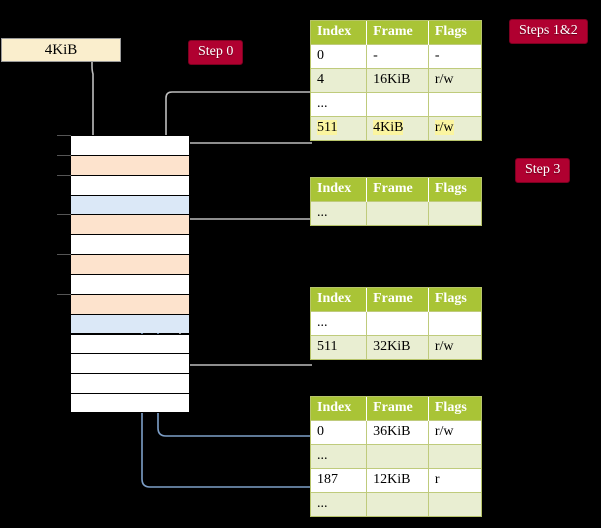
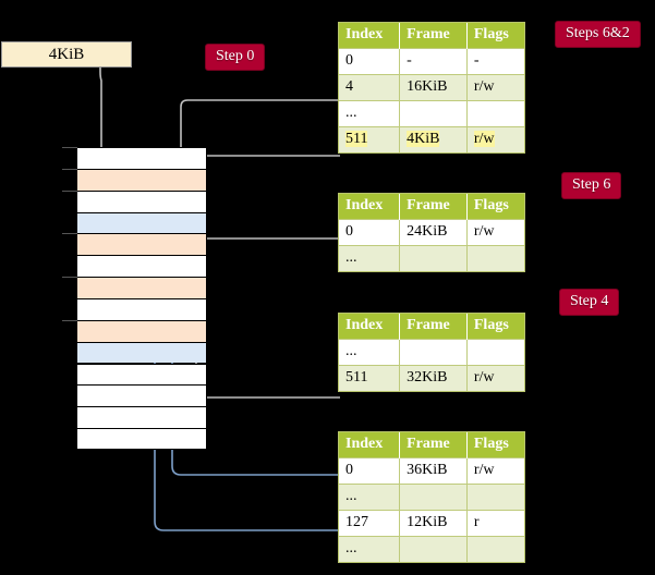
  4KiB
  Step 0
- Steps 1&2
+ Steps 6&2
- Step 3
+ Step 6
+ Step 4
  Index	Frame	Flags
  0	-	-
  4	16KiB	r/w
  ...
  511	4KiB	r/w
  Index	Frame	Flags
+ 0	24KiB	r/w
  ...
  Index	Frame	Flags
  ...
  511	32KiB	r/w
  Index	Frame	Flags
  0	36KiB	r/w
  ...
- 187	12KiB	r
+ 127	12KiB	r
  ...
